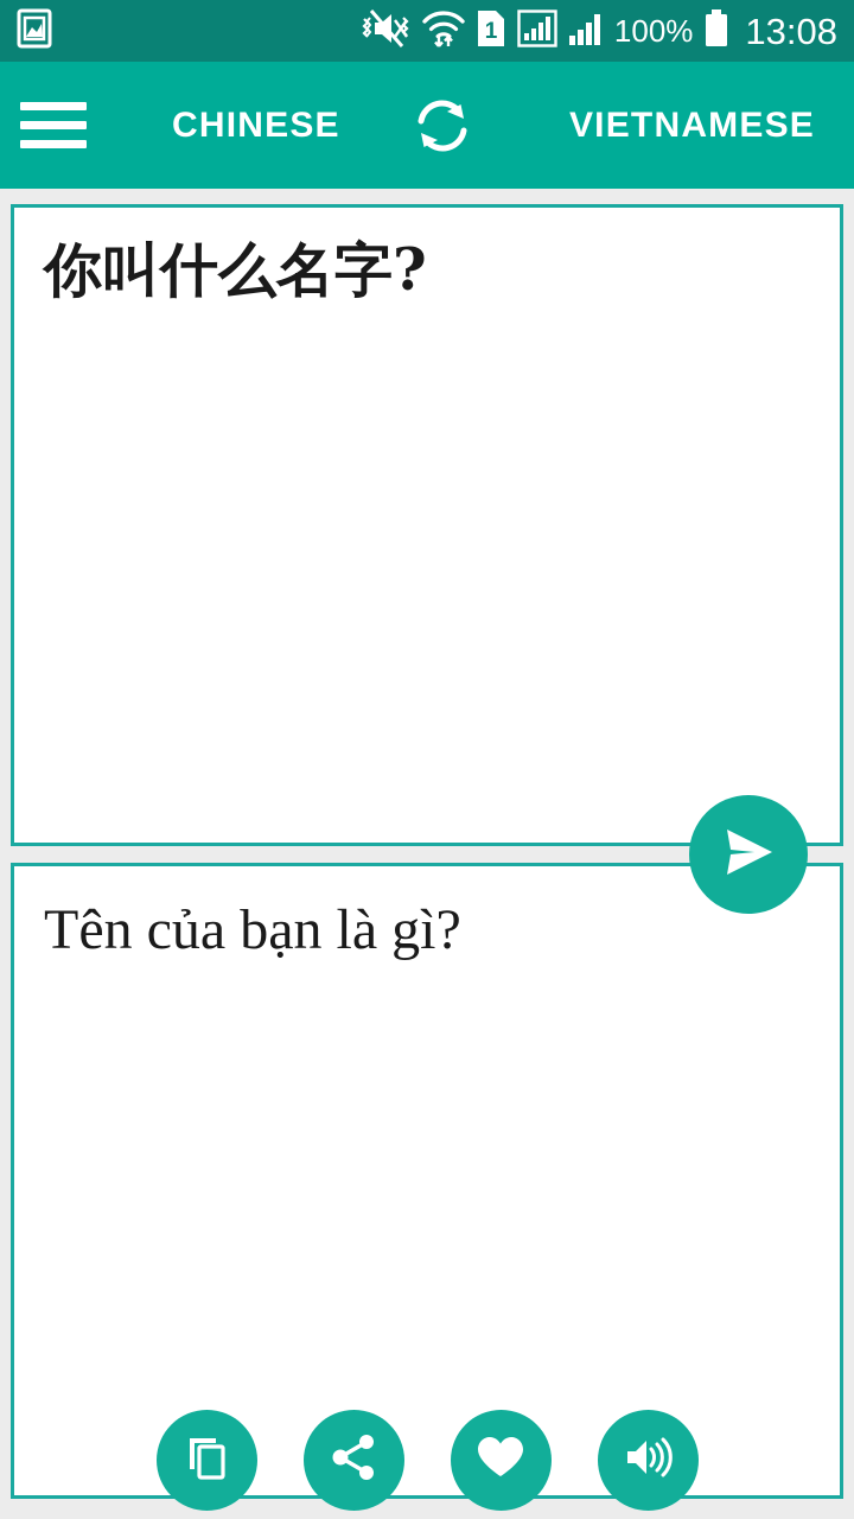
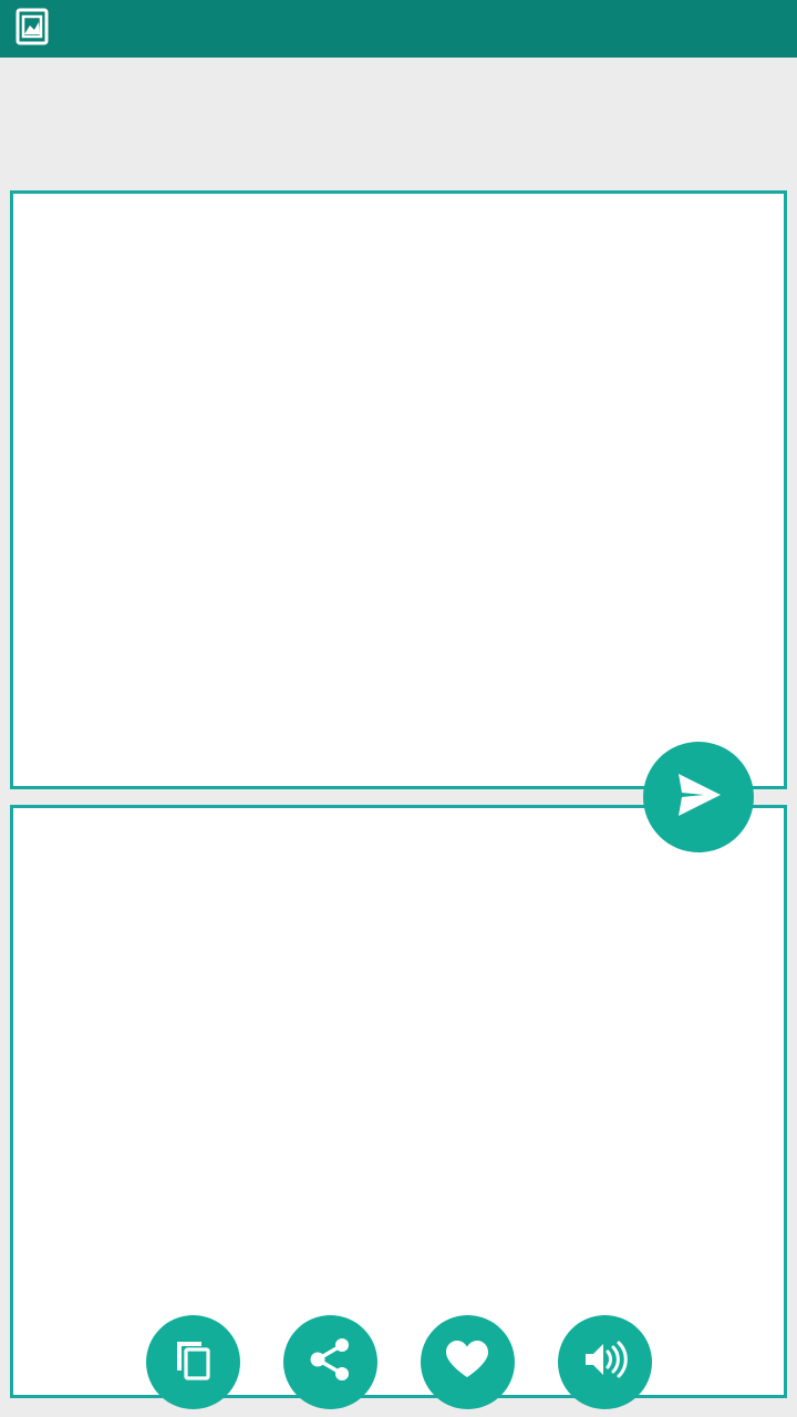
- 1
- 100%
- 13:08
- CHINESE
- VIETNAMESE
- 你叫什么名字?
- Tên của bạn là gì?
